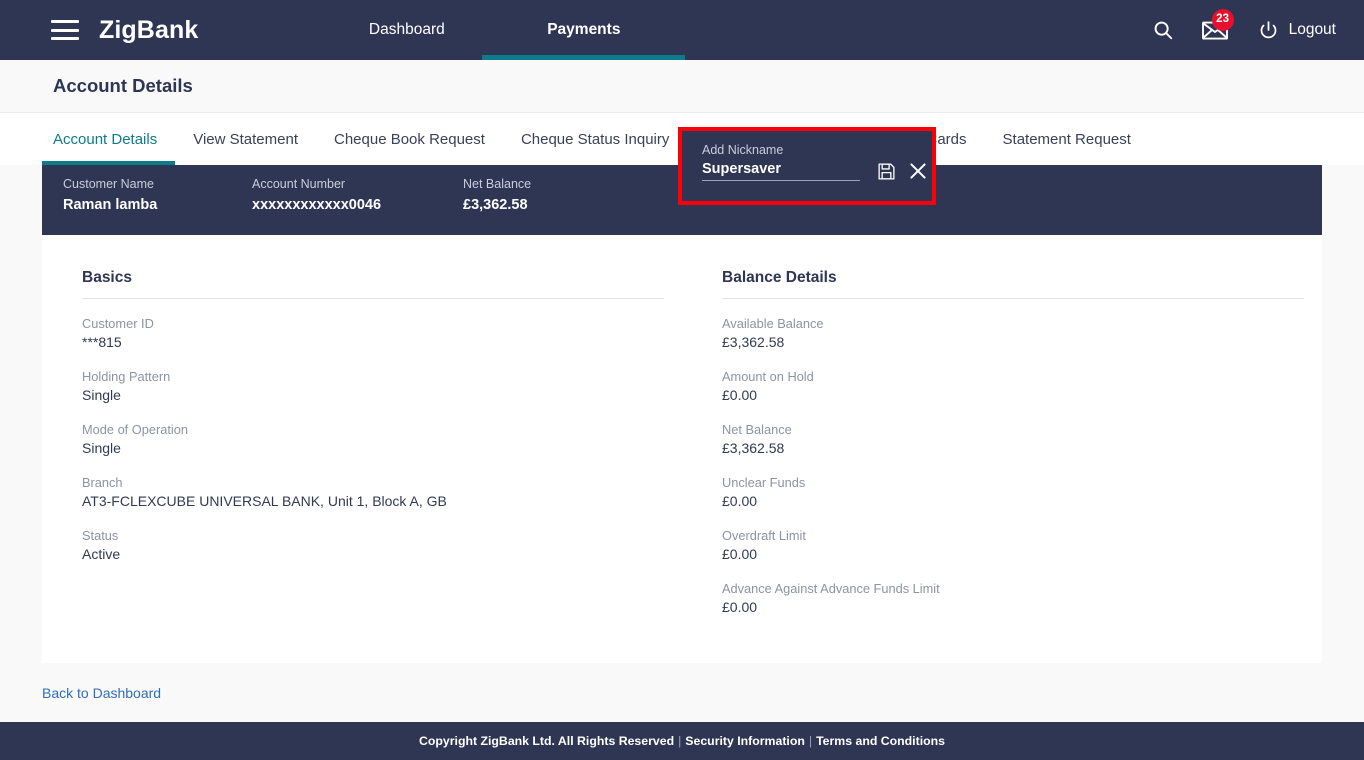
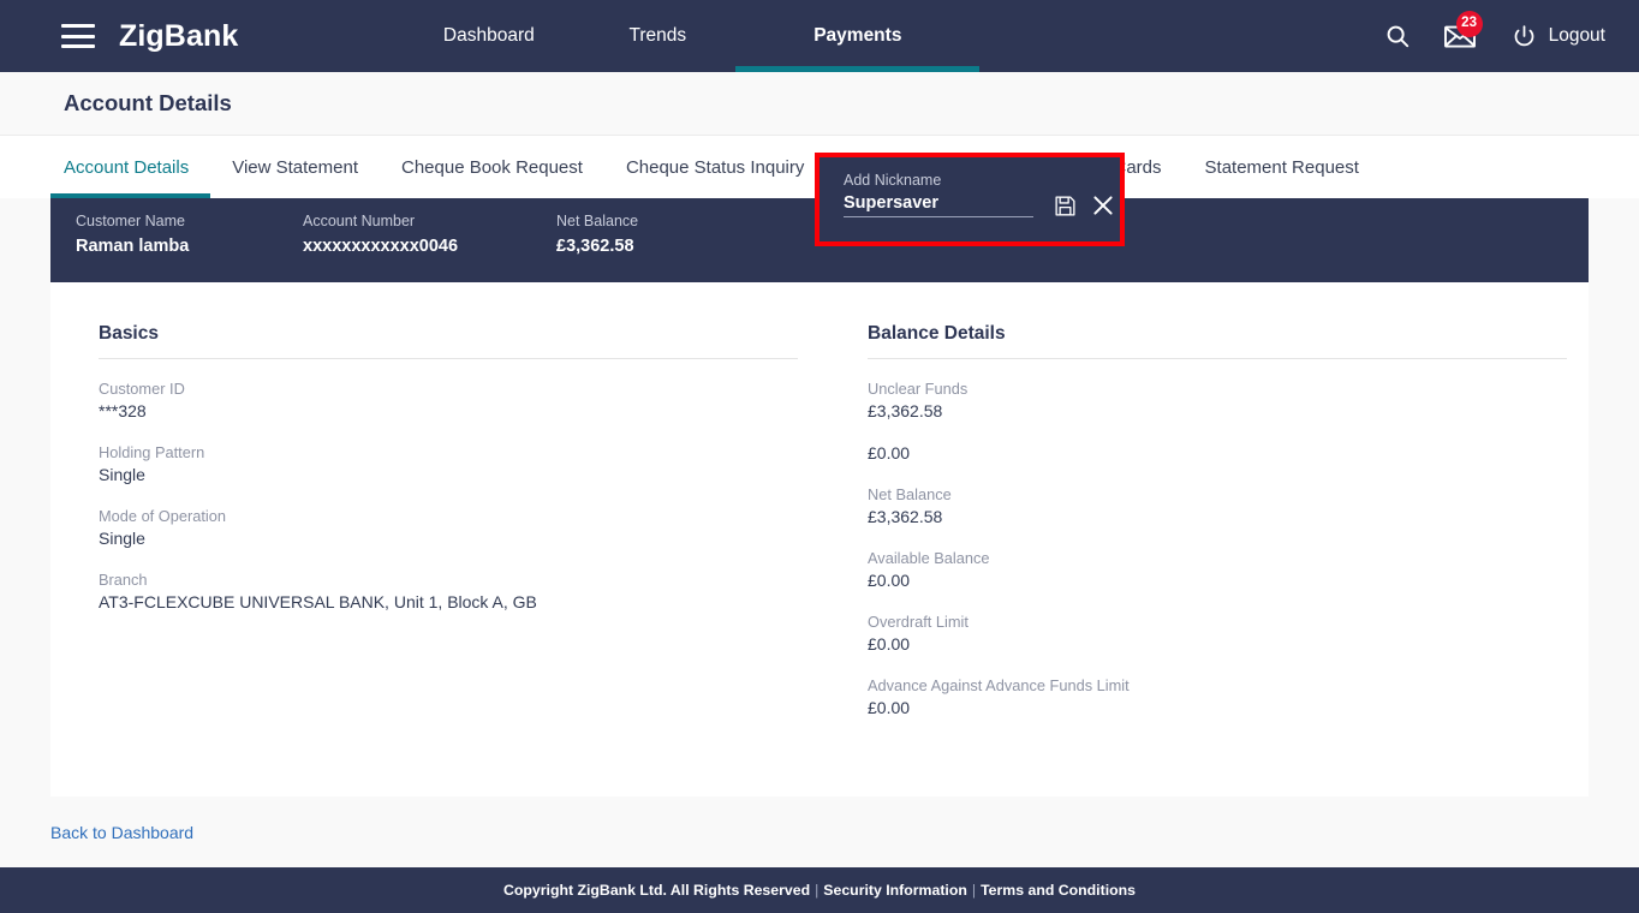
  ZigBank
  Dashboard
+ Trends
  Payments
  23
  Logout
  Account Details
  Account Details
  View Statement
  Cheque Book Request
  Cheque Status Inquiry
  Statement Request
  Customer Name
  Raman lamba
  Account Number
  xxxxxxxxxxxx0046
  Net Balance
  £3,362.58
  Add Nickname
  Supersaver
  Basics
  Customer ID
- ***815
+ ***328
  Holding Pattern
  Single
  Mode of Operation
  Single
  Branch
  AT3-FCLEXCUBE UNIVERSAL BANK, Unit 1, Block A, GB
- Status
- Active
  Balance Details
- Available Balance
+ Unclear Funds
  £3,362.58
- Amount on Hold
  £0.00
  Net Balance
  £3,362.58
- Unclear Funds
+ Available Balance
  £0.00
  Overdraft Limit
  £0.00
  Advance Against Advance Funds Limit
  £0.00
  Back to Dashboard
  Copyright ZigBank Ltd. All Rights Reserved
  |
  Security Information
  |
  Terms and Conditions
